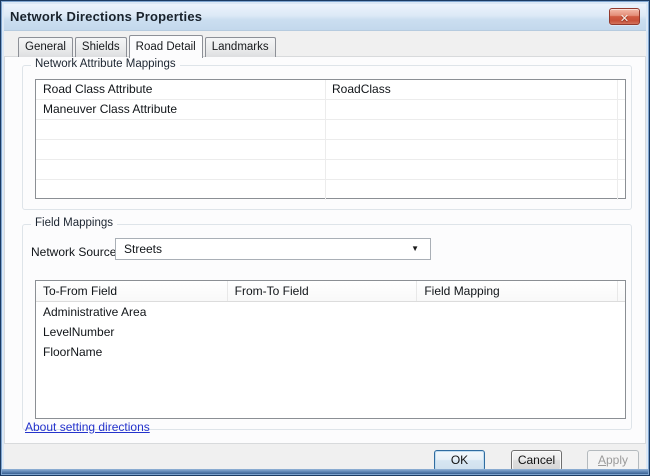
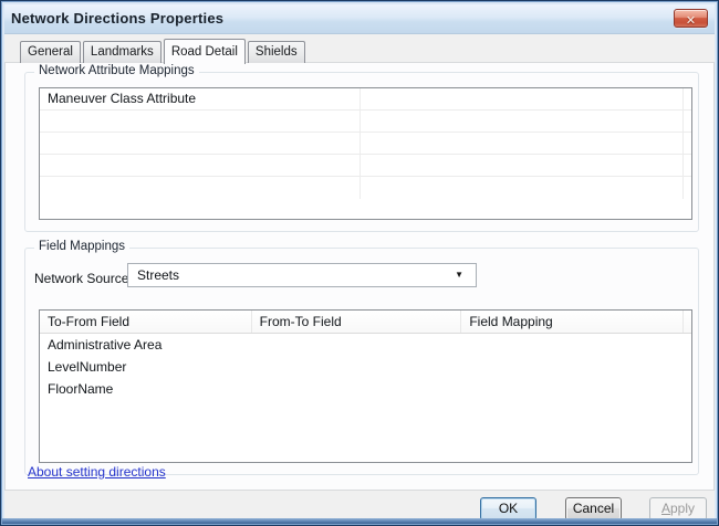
  Network Directions Properties
  ✕
  General
- Shields
+ Landmarks
  Road Detail
- Landmarks
+ Shields
  Network Attribute Mappings
- Road Class Attribute
- RoadClass
  Maneuver Class Attribute
  Field Mappings
  Network Source
  Streets
  ▼
  To-From Field
  From-To Field
  Field Mapping
  Administrative Area
  LevelNumber
  FloorName
  About setting directions
  OK
  Cancel
  Apply
